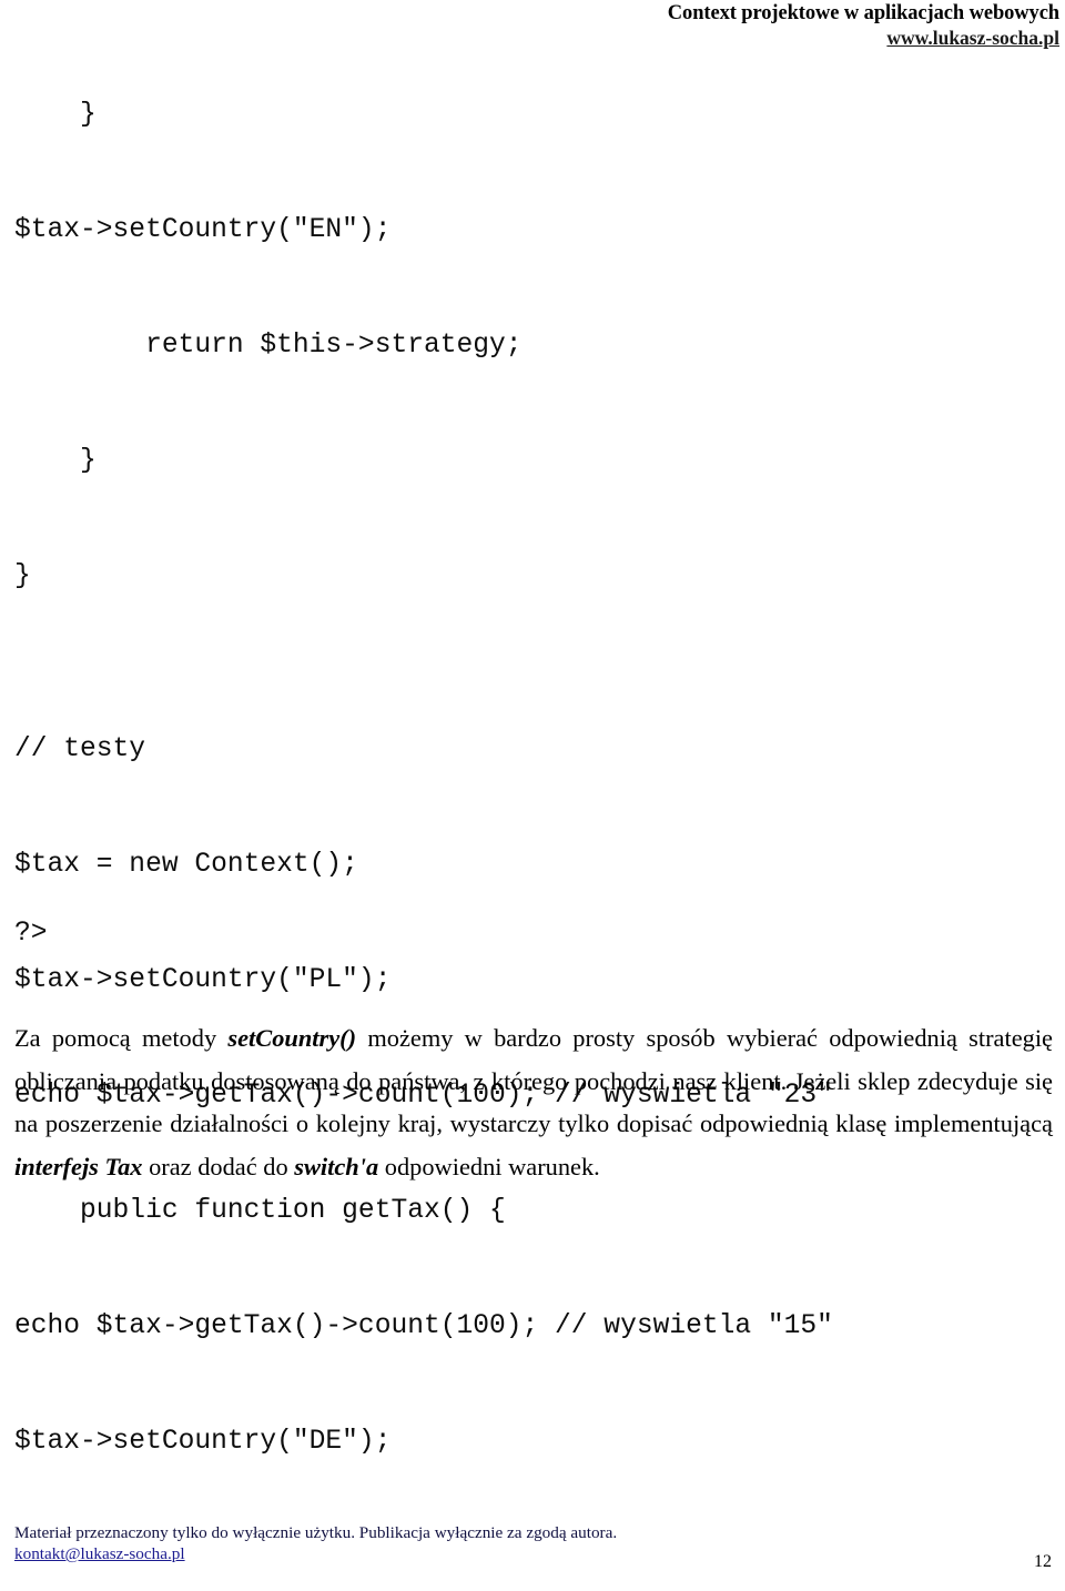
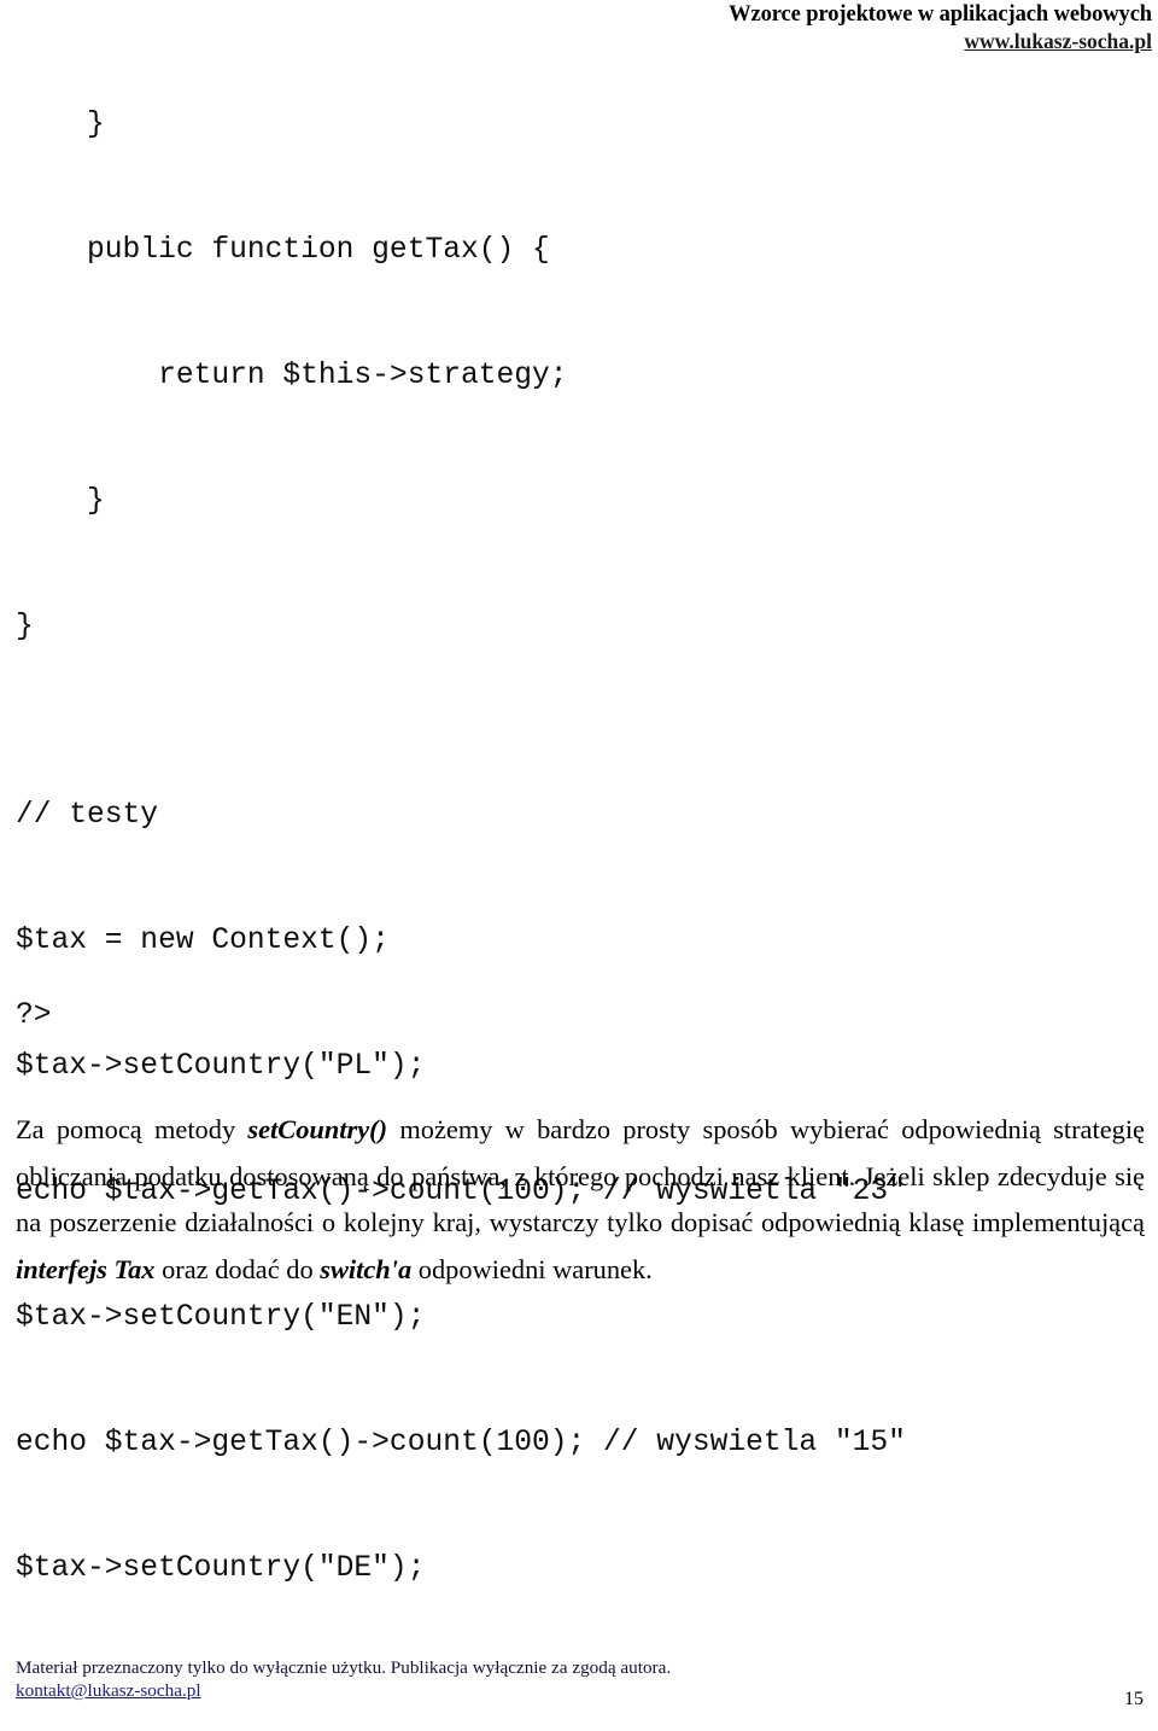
- Context projektowe w aplikacjach webowych
+ Wzorce projektowe w aplikacjach webowych
  www.lukasz-socha.pl
  }
- $tax->setCountry("EN");
+ public function getTax() {
  return $this->strategy;
  }
  }
  // testy
  $tax = new Context();
  $tax->setCountry("PL");
  echo $tax->getTax()->count(100); // wyswietla "23"
- public function getTax() {
+ $tax->setCountry("EN");
  echo $tax->getTax()->count(100); // wyswietla "15"
  $tax->setCountry("DE");
  ?>
  Za pomocą metody setCountry() możemy w bardzo prosty sposób wybierać odpowiednią strategię obliczania podatku dostosowaną do państwa, z którego pochodzi nasz klient. Jeżeli sklep zdecyduje się na poszerzenie działalności o kolejny kraj, wystarczy tylko dopisać odpowiednią klasę implementującą interfejs Tax oraz dodać do switch'a odpowiedni warunek.
  Materiał przeznaczony tylko do wyłącznie użytku. Publikacja wyłącznie za zgodą autora.
  kontakt@lukasz-socha.pl
- 12
+ 15
